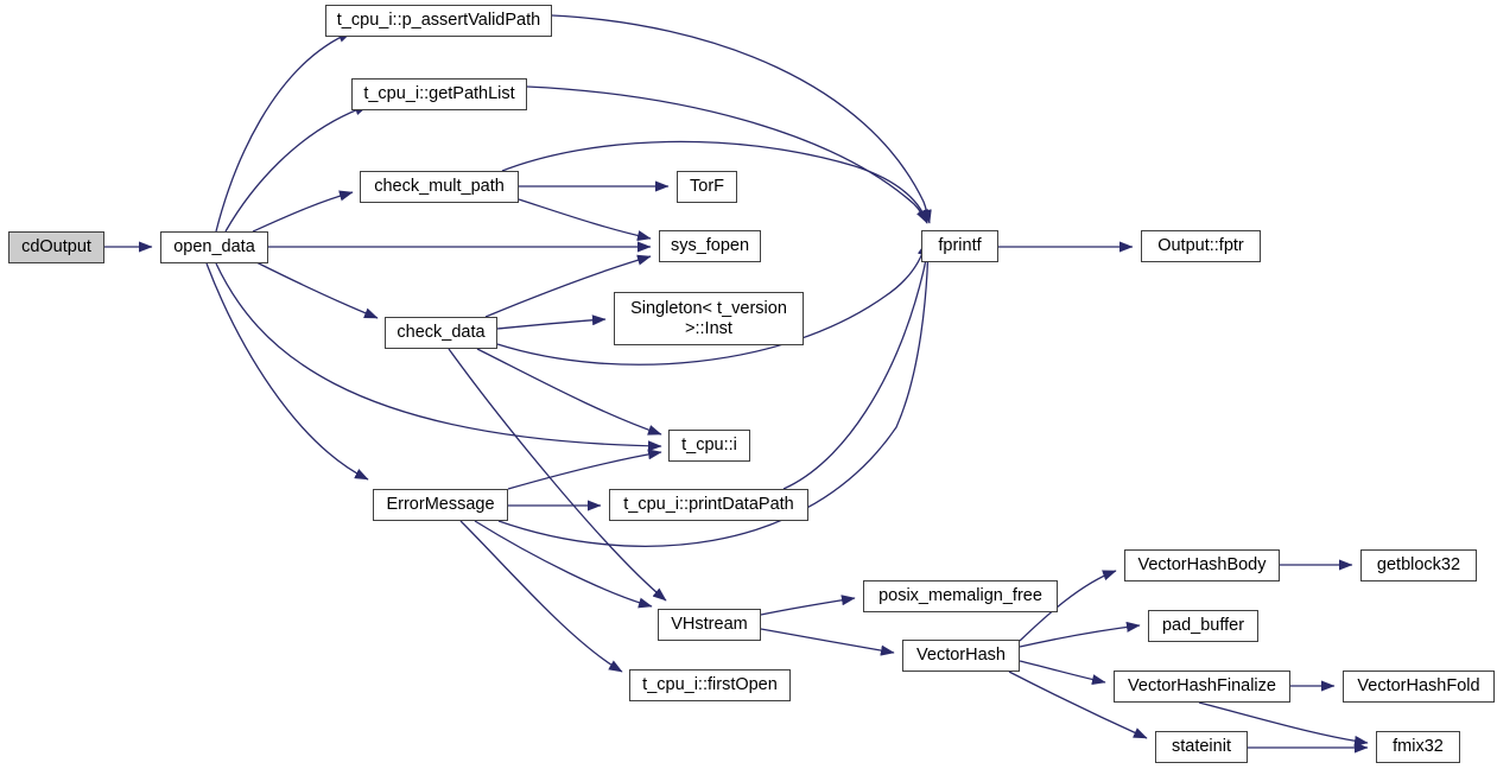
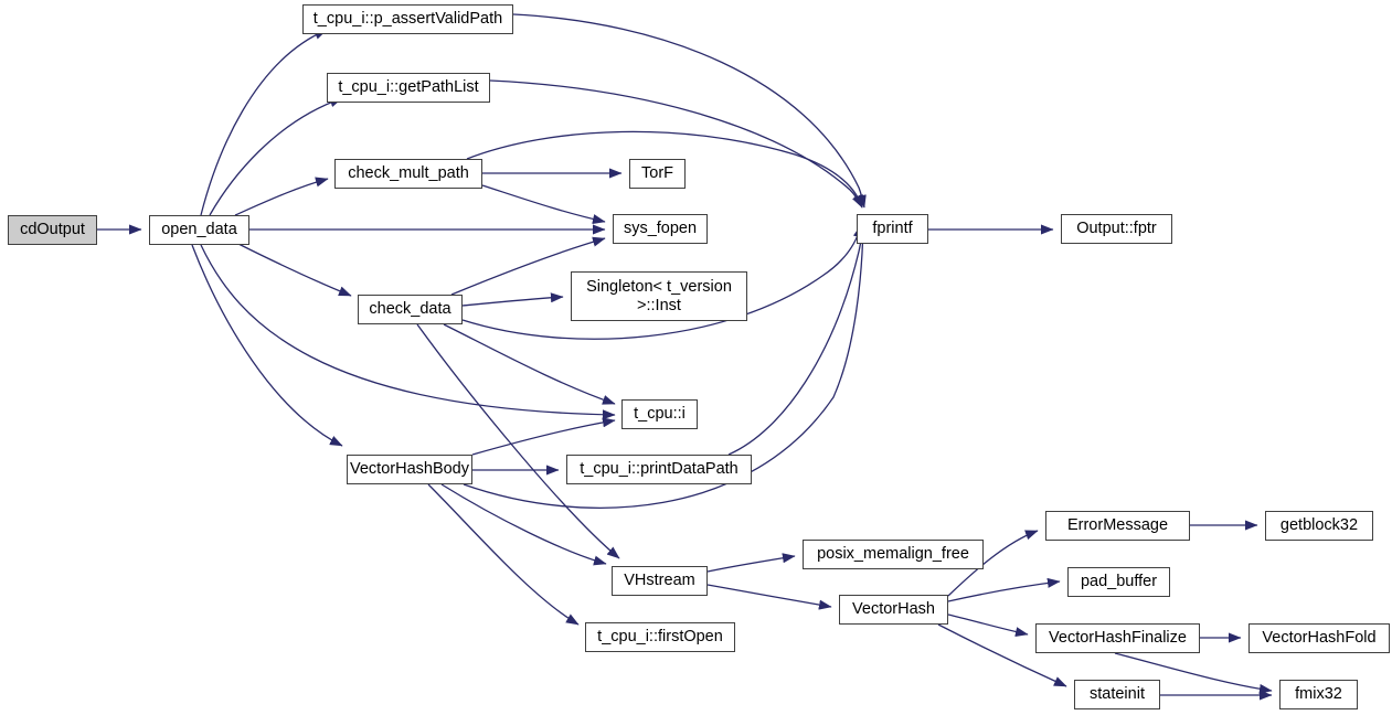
  cdOutput
  open_data
  t_cpu_i::p_assertValidPath
  t_cpu_i::getPathList
  check_mult_path
  TorF
  sys_fopen
  check_data
  Singleton< t_version
  >::Inst
  fprintf
  Output::fptr
  t_cpu::i
- ErrorMessage
+ VectorHashBody
  t_cpu_i::printDataPath
  VHstream
  t_cpu_i::firstOpen
  posix_memalign_free
  VectorHash
- VectorHashBody
+ ErrorMessage
  getblock32
  pad_buffer
  VectorHashFinalize
  VectorHashFold
  stateinit
  fmix32
